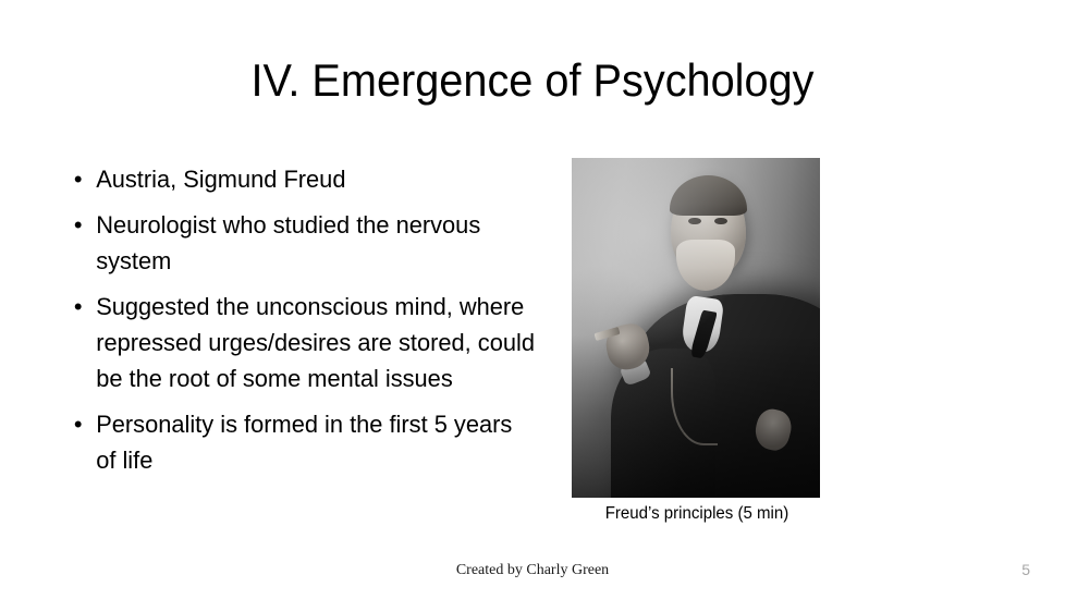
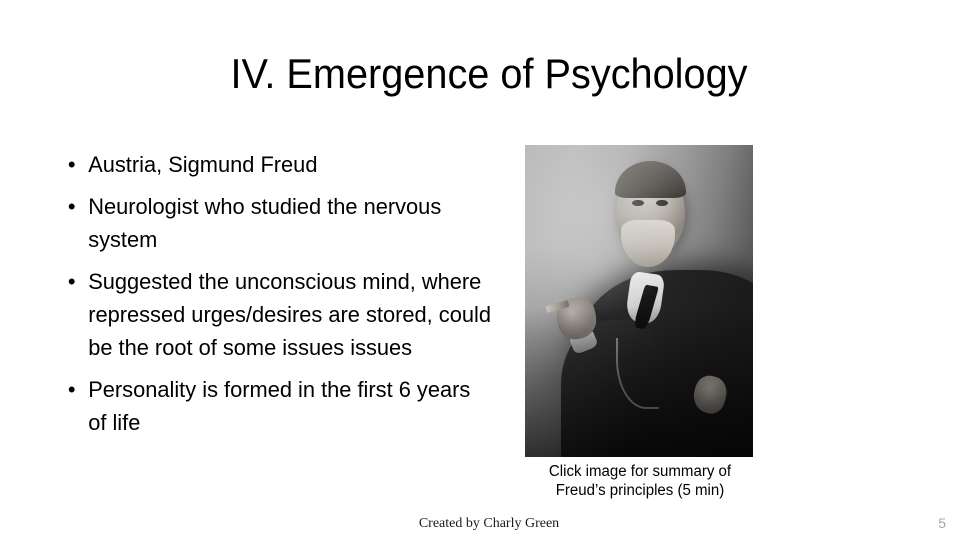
  IV. Emergence of Psychology
  •
  Austria, Sigmund Freud
  •
  Neurologist who studied the nervous system
  •
- Suggested the unconscious mind, where repressed urges/desires are stored, could be the root of some mental issues
+ Suggested the unconscious mind, where repressed urges/desires are stored, could be the root of some issues issues
  •
- Personality is formed in the first 5 years of life
+ Personality is formed in the first 6 years of life
+ Click image for summary of
  Freud’s principles (5 min)
  Created by Charly Green
  5
